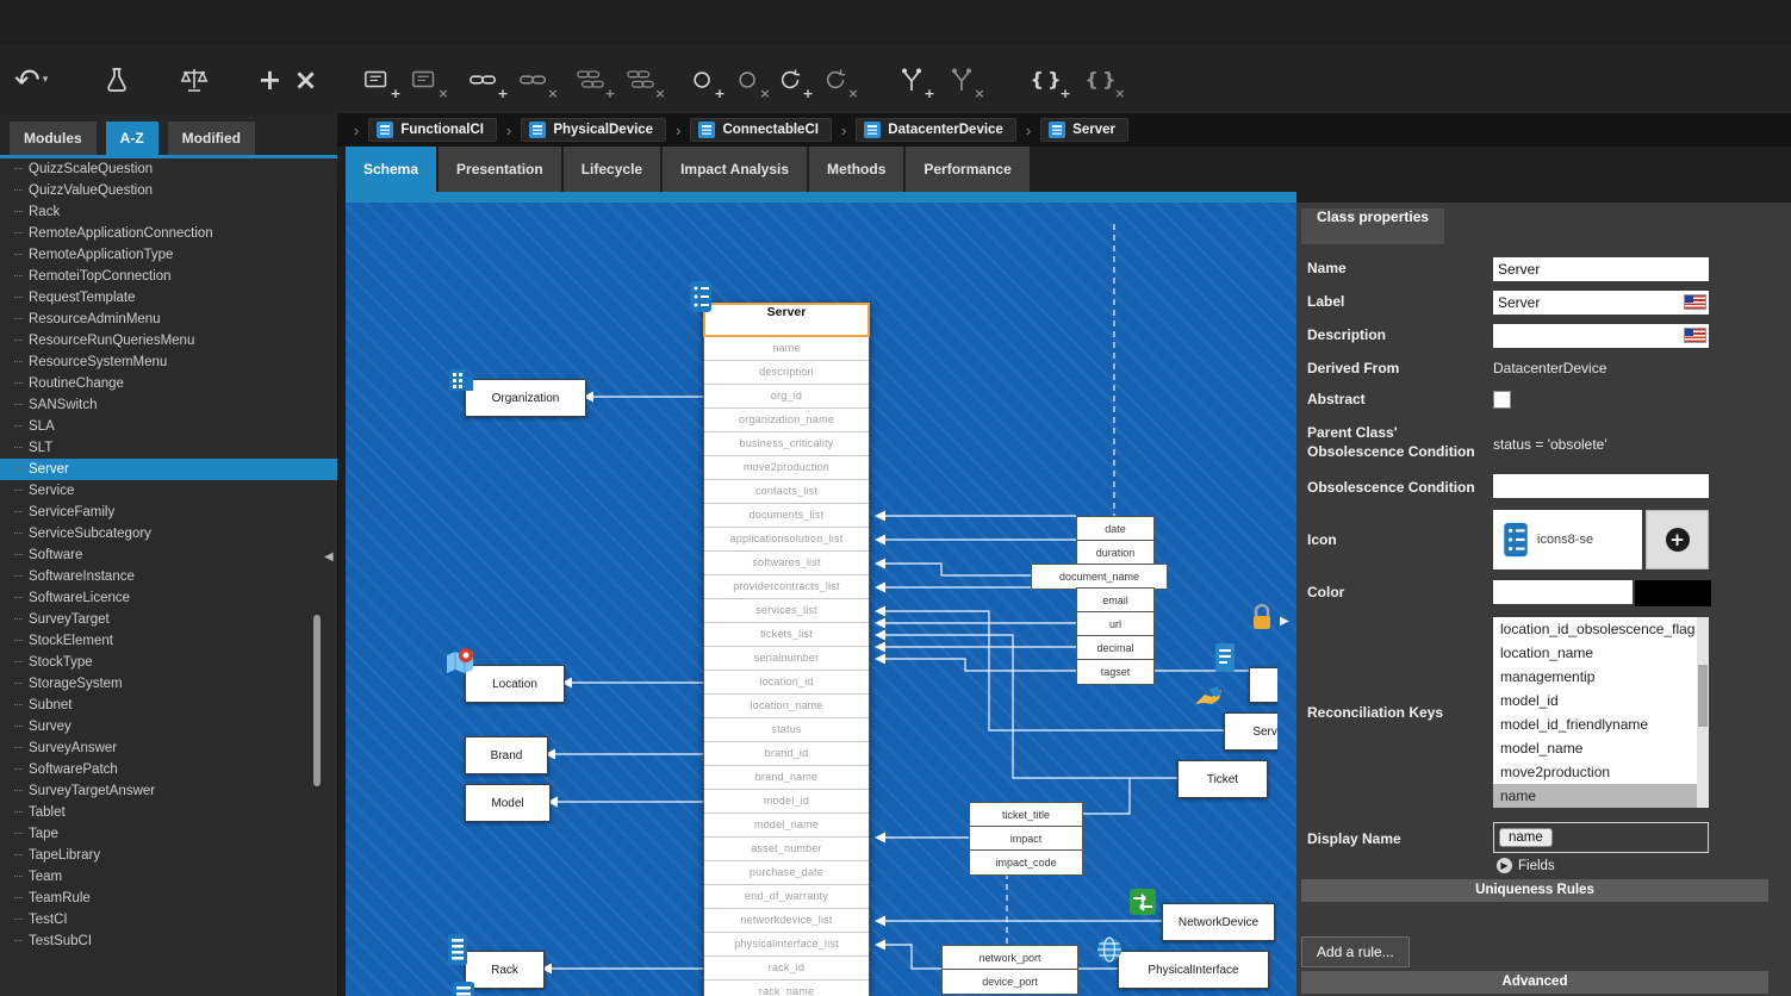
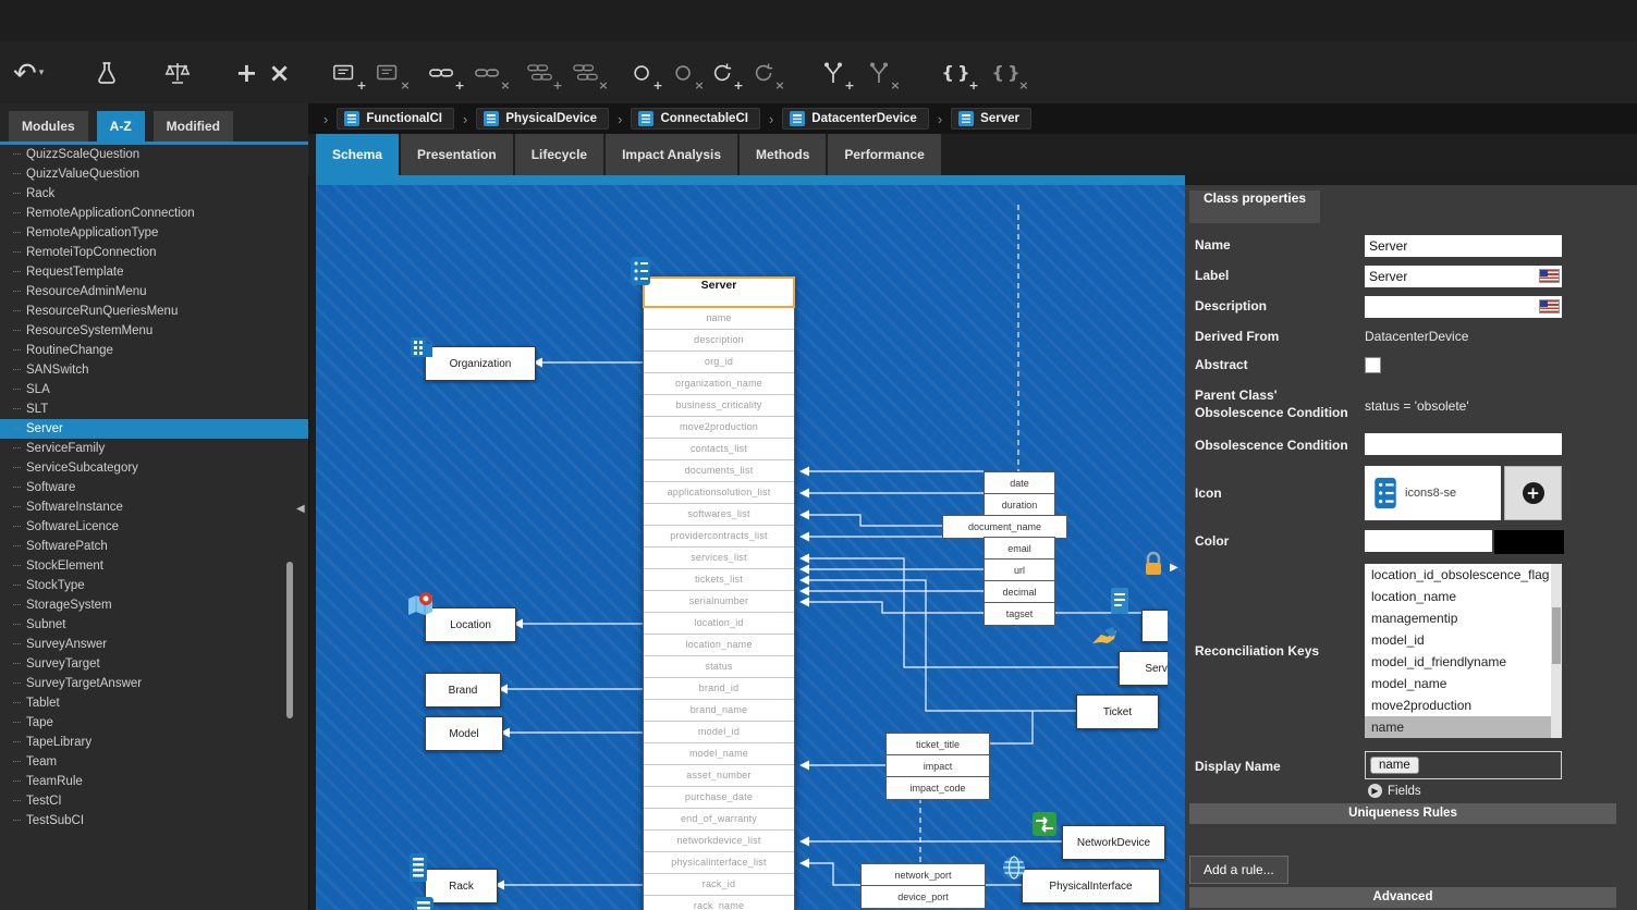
  ↶
  ▾
  +
  ×
  +
  ×
  +
  ×
  +
  ×
  +
  ×
  +
  ×
  +
  ×
  { }
  +
  { }
  ×
  Modules
  A-Z
  Modified
  QuizzScaleQuestion
  QuizzValueQuestion
  Rack
  RemoteApplicationConnection
  RemoteApplicationType
  RemoteiTopConnection
  RequestTemplate
  ResourceAdminMenu
  ResourceRunQueriesMenu
  ResourceSystemMenu
  RoutineChange
  SANSwitch
  SLA
  SLT
  Server
- Service
  ServiceFamily
  ServiceSubcategory
  Software
  SoftwareInstance
  SoftwareLicence
- SurveyTarget
+ SoftwarePatch
  StockElement
  StockType
  StorageSystem
  Subnet
- Survey
  SurveyAnswer
- SoftwarePatch
+ SurveyTarget
  SurveyTargetAnswer
  Tablet
  Tape
  TapeLibrary
  Team
  TeamRule
  TestCI
  TestSubCI
  ◀
  ›
  FunctionalCI
  ›
  PhysicalDevice
  ›
  ConnectableCI
  ›
  DatacenterDevice
  ›
  Server
  Schema
  Presentation
  Lifecycle
  Impact Analysis
  Methods
  Performance
  Server
  name
  description
  org_id
  organization_name
  business_criticality
  move2production
  contacts_list
  documents_list
  applicationsolution_list
  softwares_list
  providercontracts_list
  services_list
  tickets_list
  serialnumber
  location_id
  location_name
  status
  brand_id
  brand_name
  model_id
  model_name
  asset_number
  purchase_date
  end_of_warranty
  networkdevice_list
  physicalinterface_list
  rack_id
  rack_name
  Organization
  Location
  Brand
  Model
  Rack
  date
  duration
  document_name
  email
  url
  decimal
  tagset
  ticket_title
  impact
  impact_code
  network_port
  device_port
  Ticket
  NetworkDevice
  PhysicalInterface
  ▶
  Class properties
  Name
  Server
  Label
  Server
  Description
  Derived From
  DatacenterDevice
  Abstract
  Parent Class'
  Obsolescence Condition
  status = 'obsolete'
  Obsolescence Condition
  Icon
  icons8-se
  +
  Color
  Reconciliation Keys
  location_id_obsolescence_flag
  location_name
  managementip
  model_id
  model_id_friendlyname
  model_name
  move2production
  name
  Display Name
  name
  ▶
  Fields
  Uniqueness Rules
  Add a rule...
  Advanced
